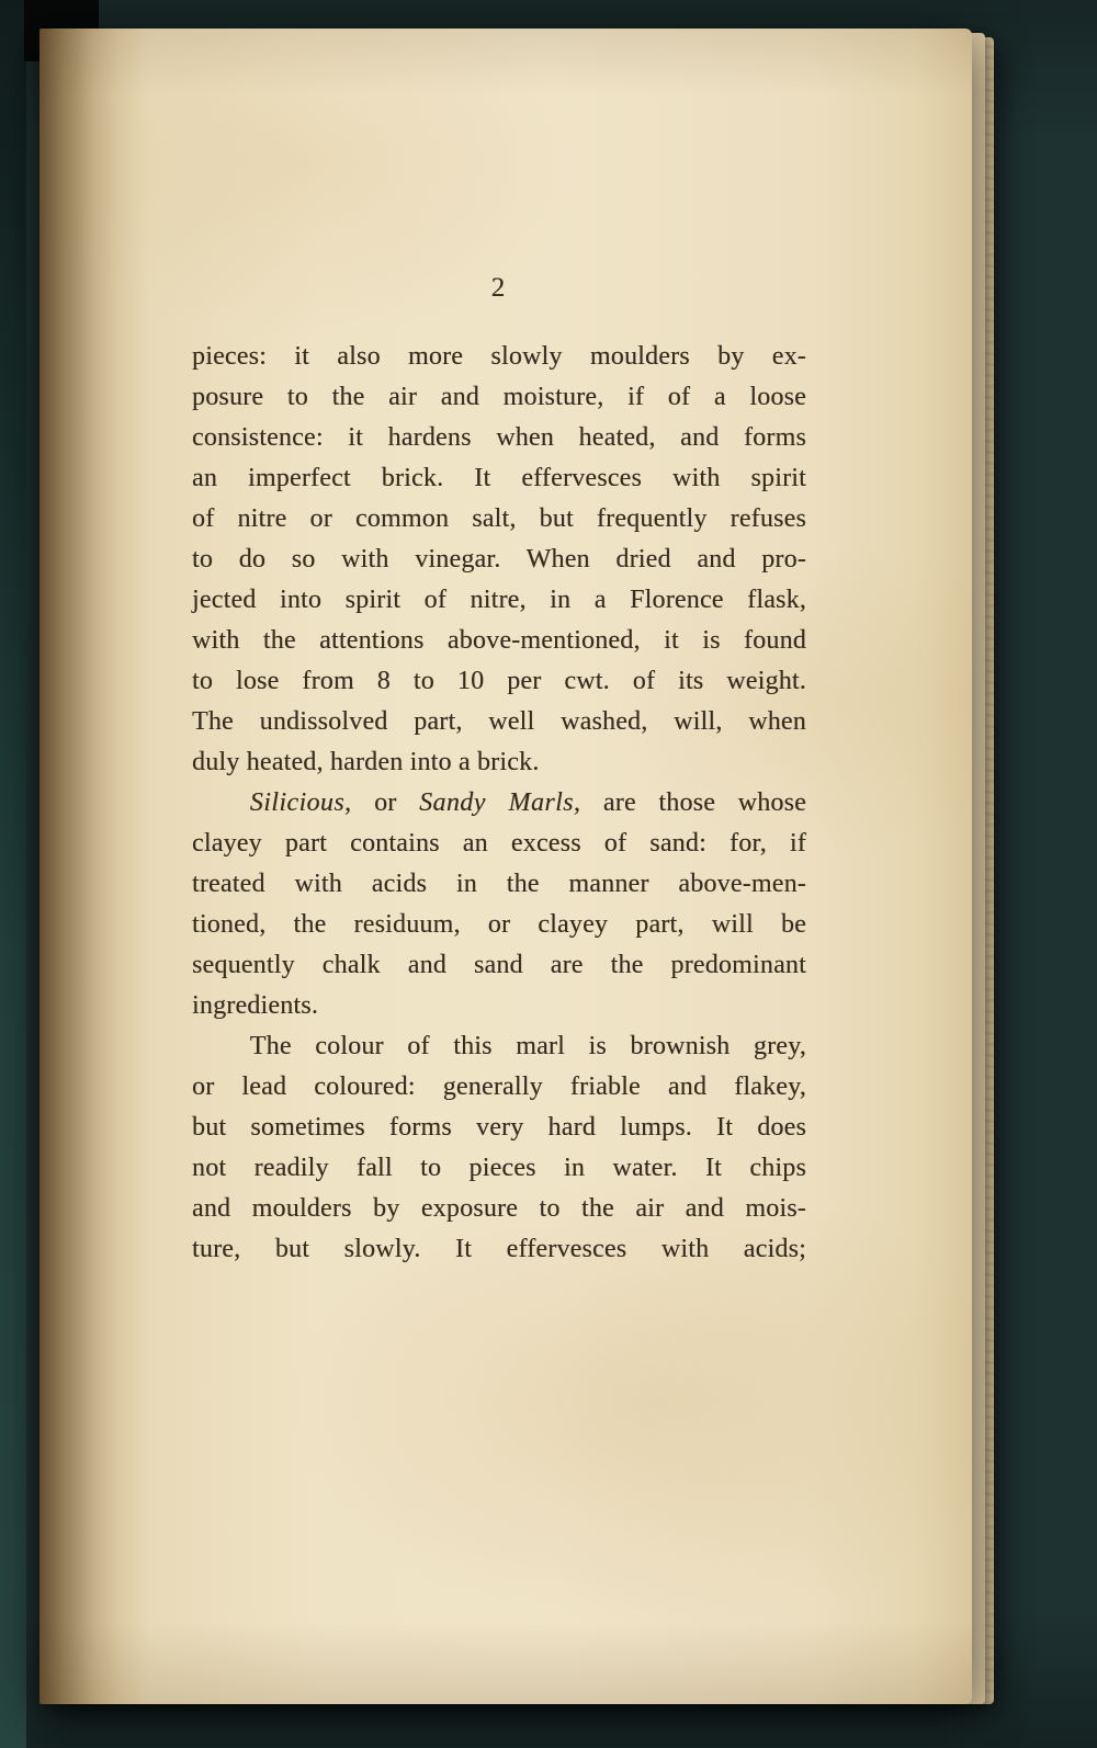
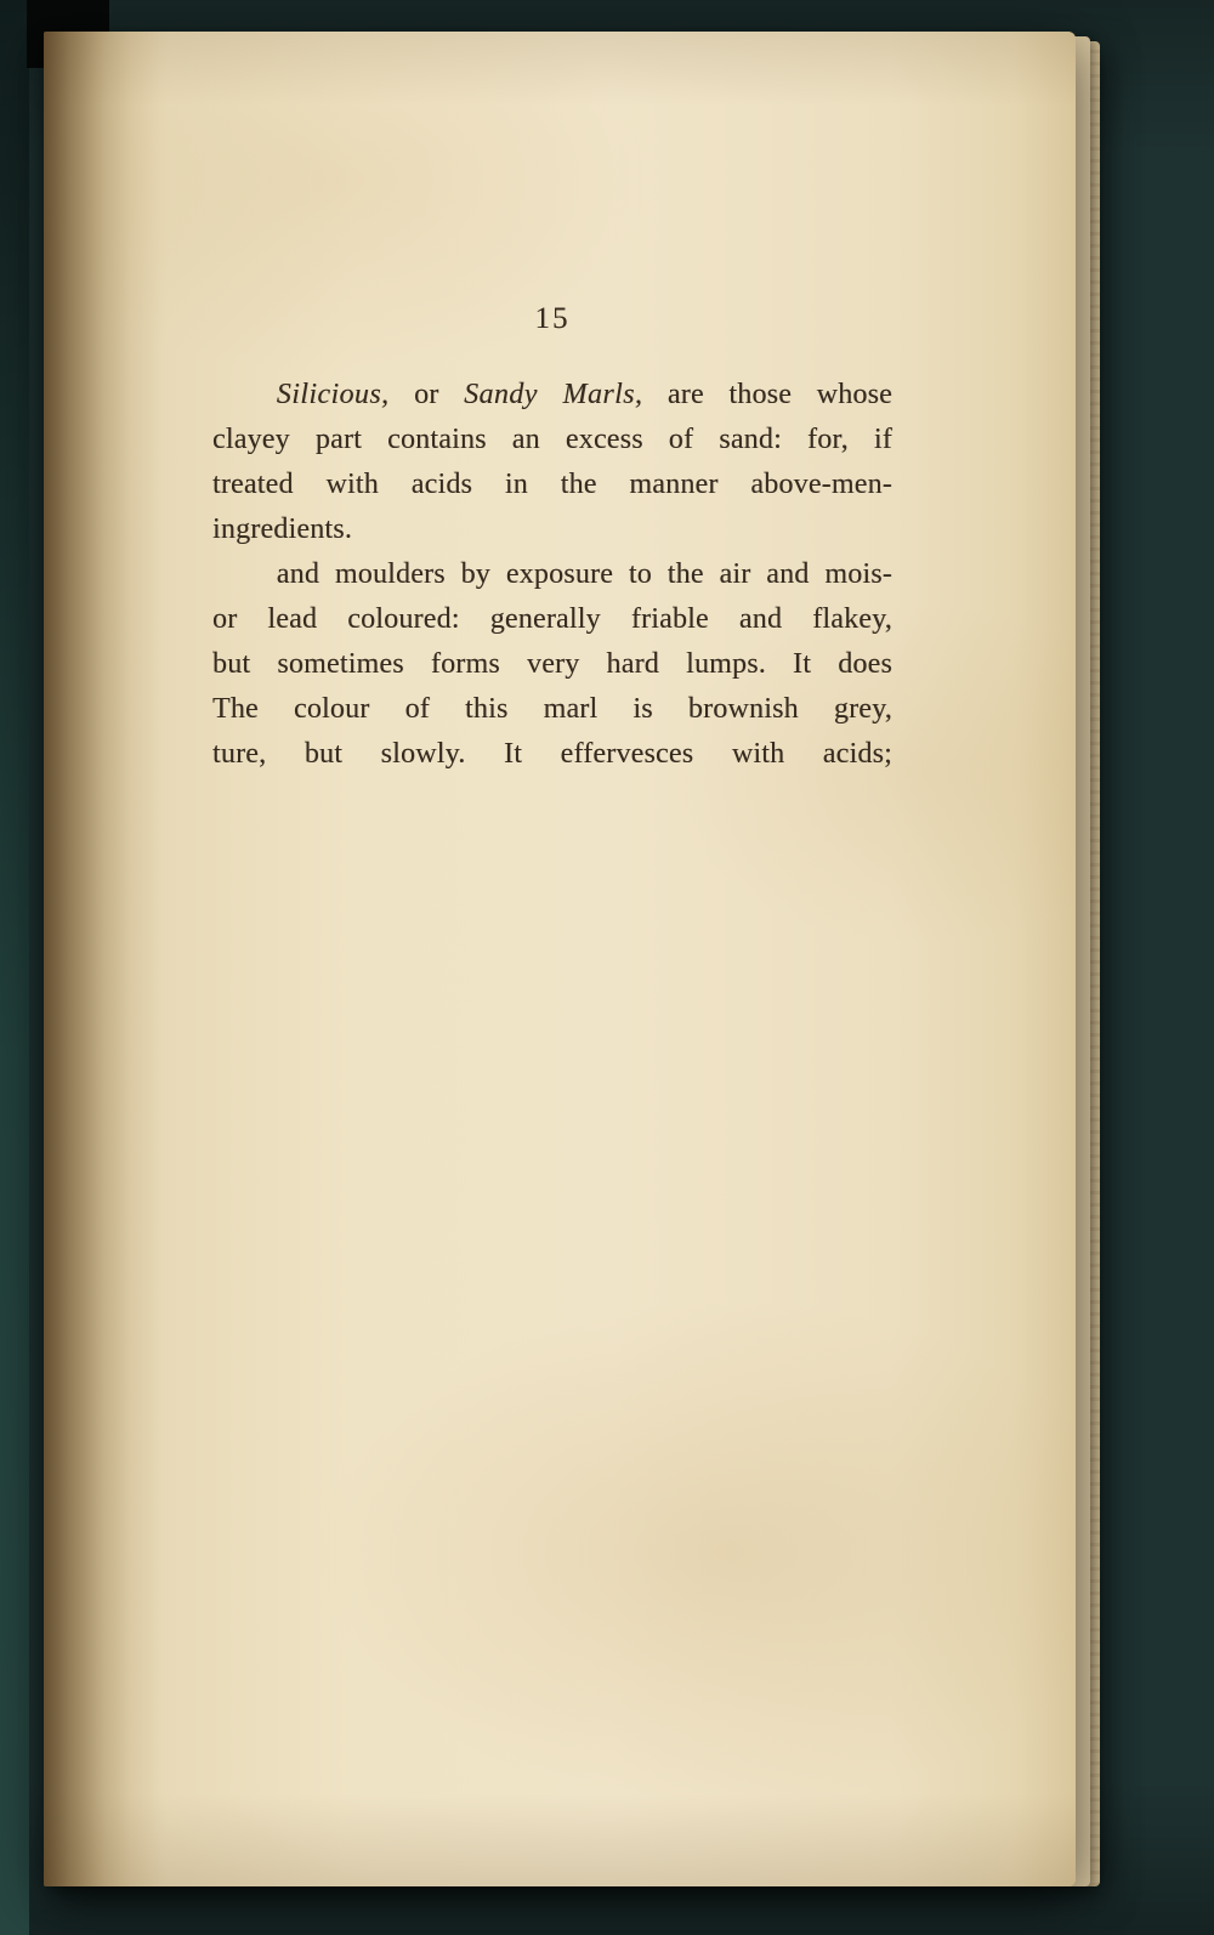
- 2
+ 15
- pieces: it also more slowly moulders by ex-
- posure to the air and moisture, if of a loose
- consistence: it hardens when heated, and forms
- an imperfect brick. It effervesces with spirit
- of nitre or common salt, but frequently refuses
- to do so with vinegar. When dried and pro-
- jected into spirit of nitre, in a Florence flask,
- with the attentions above-mentioned, it is found
- to lose from 8 to 10 per cwt. of its weight.
- The undissolved part, well washed, will, when
- duly heated, harden into a brick.
  Silicious, or Sandy Marls, are those whose
  clayey part contains an excess of sand: for, if
  treated with acids in the manner above-men-
- tioned, the residuum, or clayey part, will be
- sequently chalk and sand are the predominant
  ingredients.
- The colour of this marl is brownish grey,
+ and moulders by exposure to the air and mois-
  or lead coloured: generally friable and flakey,
  but sometimes forms very hard lumps. It does
- not readily fall to pieces in water. It chips
- and moulders by exposure to the air and mois-
+ The colour of this marl is brownish grey,
  ture, but slowly. It effervesces with acids;
